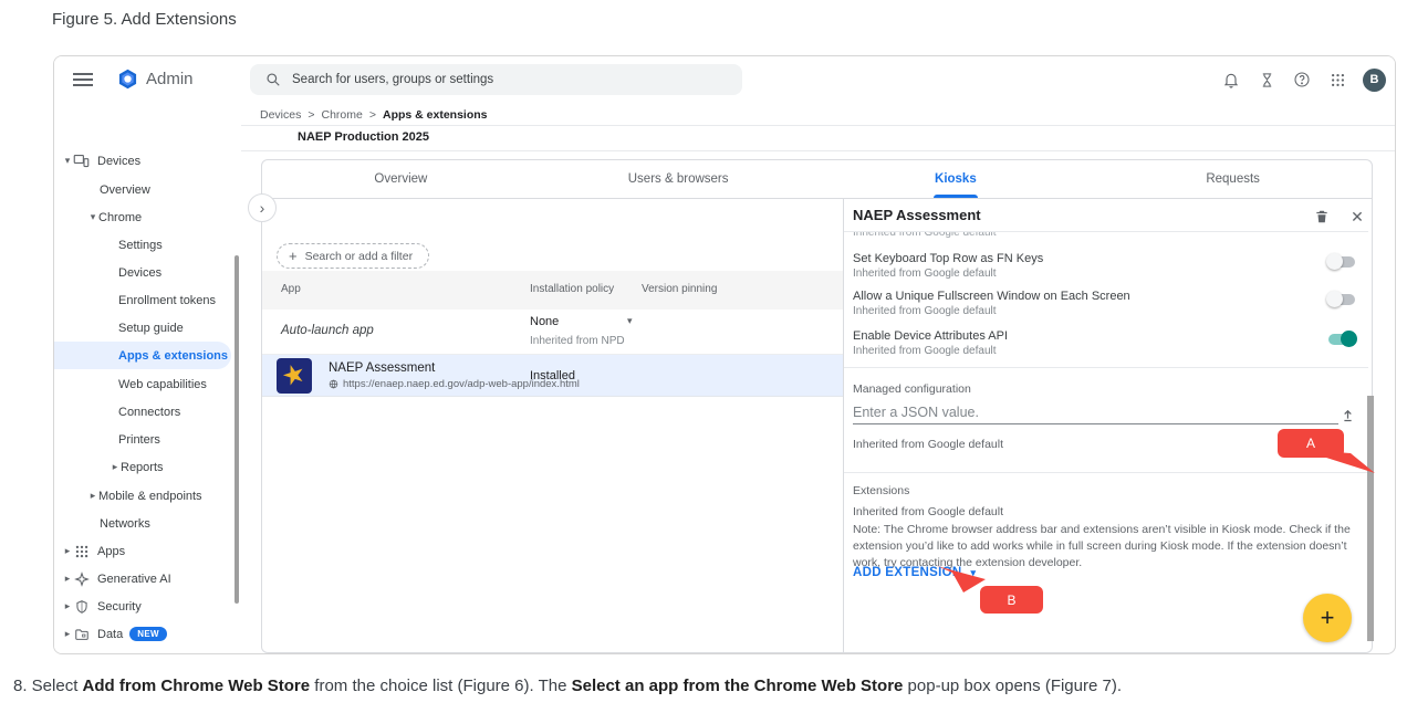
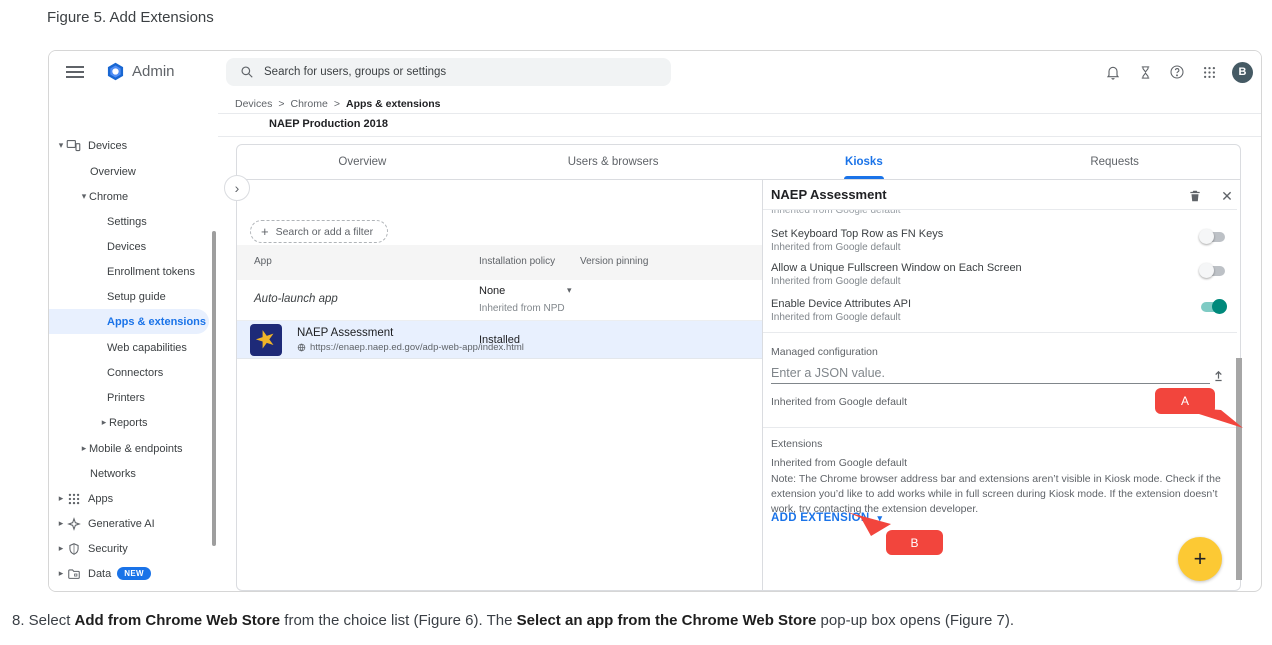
  Figure 5. Add Extensions
  Admin
  Search for users, groups or settings
  B
  ▾
  Devices
  Overview
  ▾
  Chrome
  Settings
  Devices
  Enrollment tokens
  Setup guide
  Apps & extensions
  Web capabilities
  Connectors
  Printers
  ▸
  Reports
  ▸
  Mobile & endpoints
  Networks
  ▸
  Apps
  ▸
  Generative AI
  ▸
  Security
  ▸
  Data
  NEW
  Devices
  >
  Chrome
  >
  Apps & extensions
- NAEP Production 2025
+ NAEP Production 2018
  Overview
  Users & browsers
  Kiosks
  Requests
  ›
  +
  Search or add a filter
  App
  Installation policy
  Version pinning
  Auto-launch app
  None
  ▾
  Inherited from NPD
  NAEP Assessment
  https://enaep.naep.ed.gov/adp-web-app/index.html
  Installed
  NAEP Assessment
  ✕
  Inherited from Google default
  Set Keyboard Top Row as FN Keys
  Inherited from Google default
  Allow a Unique Fullscreen Window on Each Screen
  Inherited from Google default
  Enable Device Attributes API
  Inherited from Google default
  Managed configuration
  Enter a JSON value.
  Inherited from Google default
  Extensions
  Inherited from Google default
  Note: The Chrome browser address bar and extensions aren’t visible in Kiosk mode. Check if the extension you’d like to add works while in full screen during Kiosk mode. If the extension doesn’t work, try contacting the extension developer.
  ADD EXTENSIO
  ▾
  A
  B
  +
  8. Select Add from Chrome Web Store from the choice list (Figure 6). The Select an app from the Chrome Web Store pop-up box opens (Figure 7).
